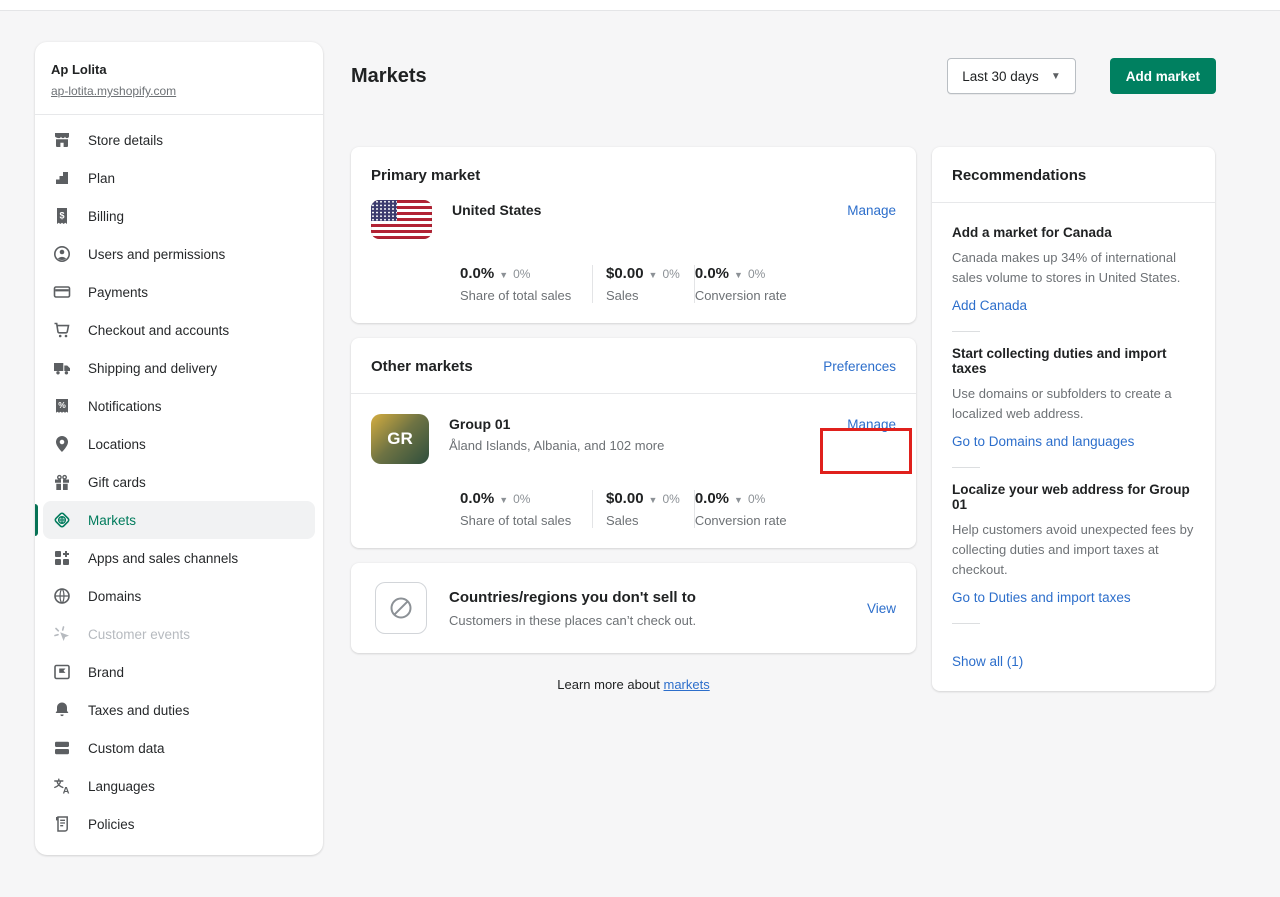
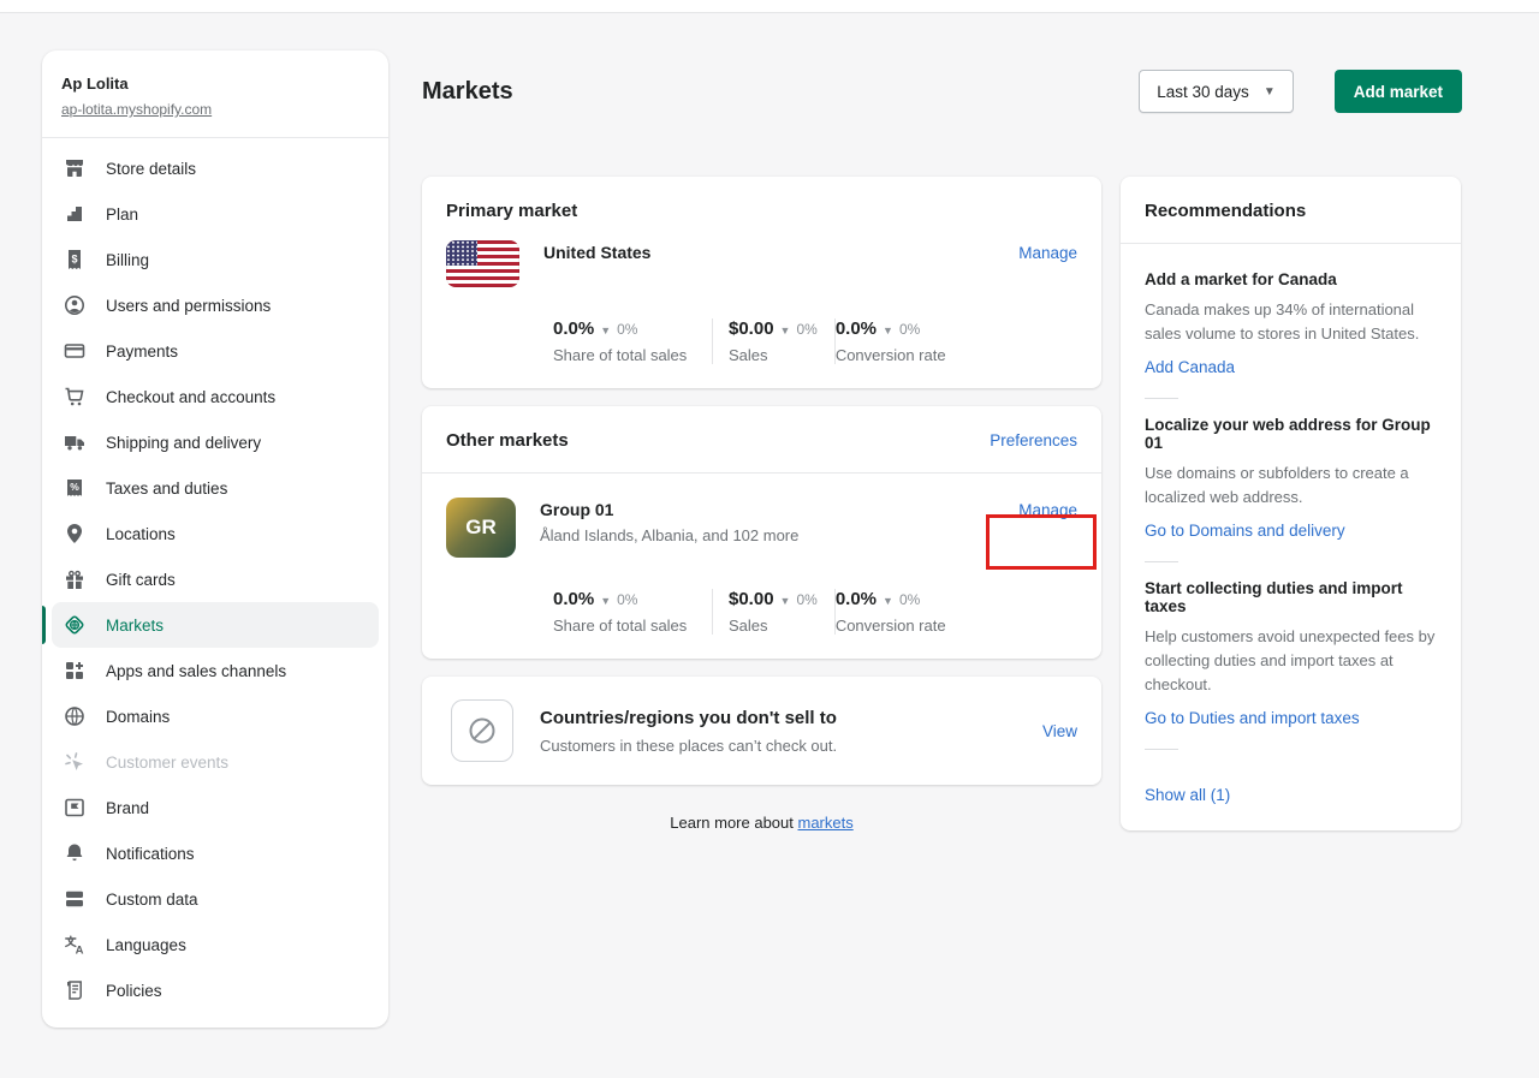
  Ap Lolita
  ap-lotita.myshopify.com
  Store details
  Plan
  $
  Billing
  Users and permissions
  Payments
  Checkout and accounts
  Shipping and delivery
  %
- Notifications
+ Taxes and duties
  Locations
  Gift cards
  Markets
  Apps and sales channels
  Domains
  Customer events
  Brand
- Taxes and duties
+ Notifications
  Custom data
  A
  Languages
  Policies
  Markets
  Last 30 days
  ▼
  Add market
  Primary market
  United States
  Manage
  0.0%
  ▼
  0%
  Share of total sales
  $0.00
  ▼
  0%
  Sales
  0.0%
  ▼
  0%
  Conversion rate
  Other markets
  Preferences
  GR
  Group 01
  Åland Islands, Albania, and 102 more
  Manage
  0.0%
  ▼
  0%
  Share of total sales
  $0.00
  ▼
  0%
  Sales
  0.0%
  ▼
  0%
  Conversion rate
  Countries/regions you don't sell to
  Customers in these places can’t check out.
  View
  Learn more about markets
  Recommendations
  Add a market for Canada
  Canada makes up 34% of international sales volume to stores in United States.
  Add Canada
- Start collecting duties and import taxes
+ Localize your web address for Group 01
  Use domains or subfolders to create a localized web address.
- Go to Domains and languages
+ Go to Domains and delivery
- Localize your web address for Group 01
+ Start collecting duties and import taxes
  Help customers avoid unexpected fees by collecting duties and import taxes at checkout.
  Go to Duties and import taxes
  Show all (1)
